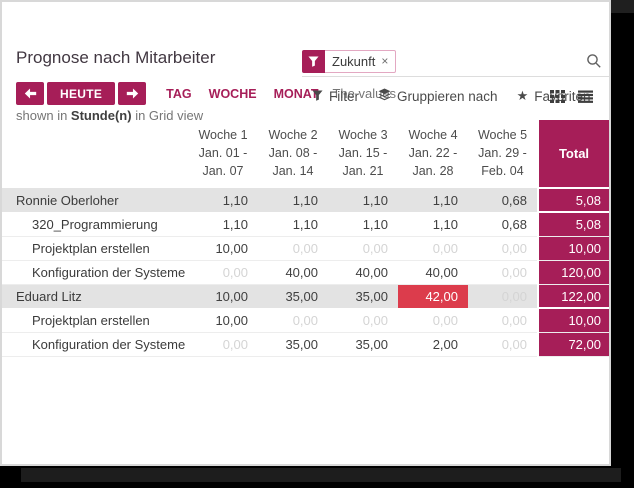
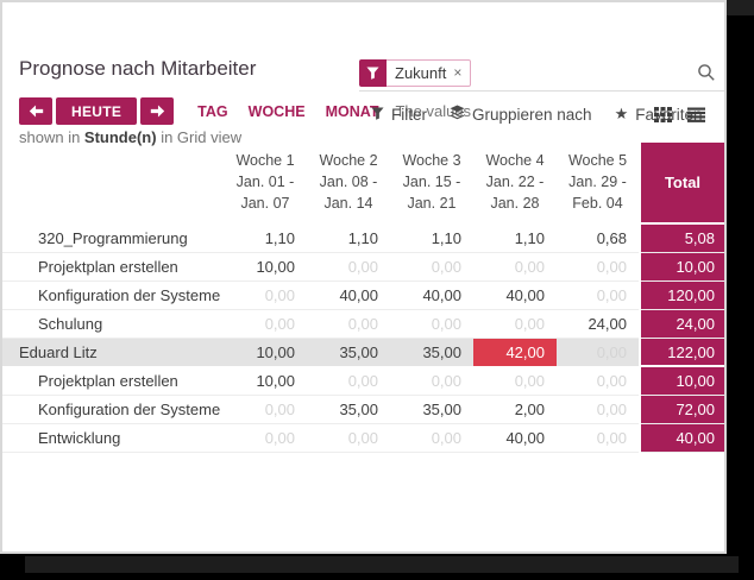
  Prognose nach Mitarbeiter
  Zukunft
  ×
  HEUTE
  TAG
  WOCHE
  MONAT
  The values
  shown in Stunde(n) in Grid view
  Filter
  Gruppieren nach
  ★
  	Woche 1Jan. 01 -Jan. 07	Woche 2Jan. 08 -Jan. 14	Woche 3Jan. 15 -Jan. 21	Woche 4Jan. 22 -Jan. 28	Woche 5Jan. 29 -Feb. 04	Total
- Ronnie Oberloher	1,10	1,10	1,10	1,10	0,68	5,08
  320_Programmierung	1,10	1,10	1,10	1,10	0,68	5,08
  Projektplan erstellen	10,00	0,00	0,00	0,00	0,00	10,00
  Konfiguration der Systeme	0,00	40,00	40,00	40,00	0,00	120,00
+ Schulung	0,00	0,00	0,00	0,00	24,00	24,00
  Eduard Litz	10,00	35,00	35,00	42,00		122,00
  Projektplan erstellen	10,00	0,00	0,00	0,00	0,00	10,00
  Konfiguration der Systeme	0,00	35,00	35,00	2,00	0,00	72,00
+ Entwicklung	0,00	0,00	0,00	40,00	0,00	40,00
